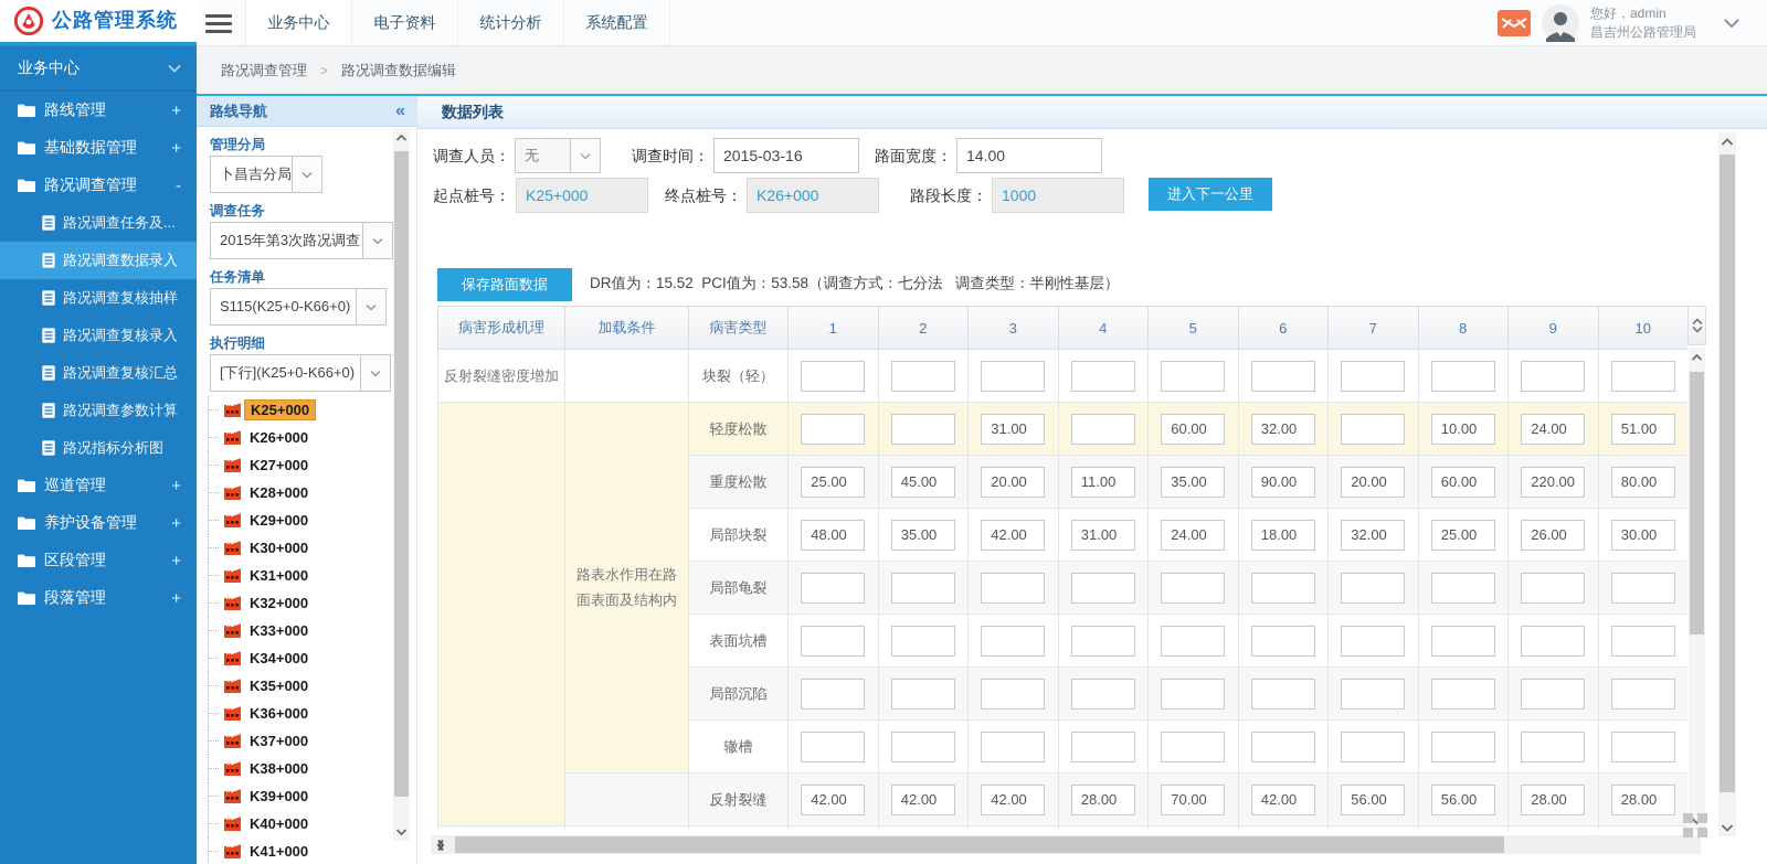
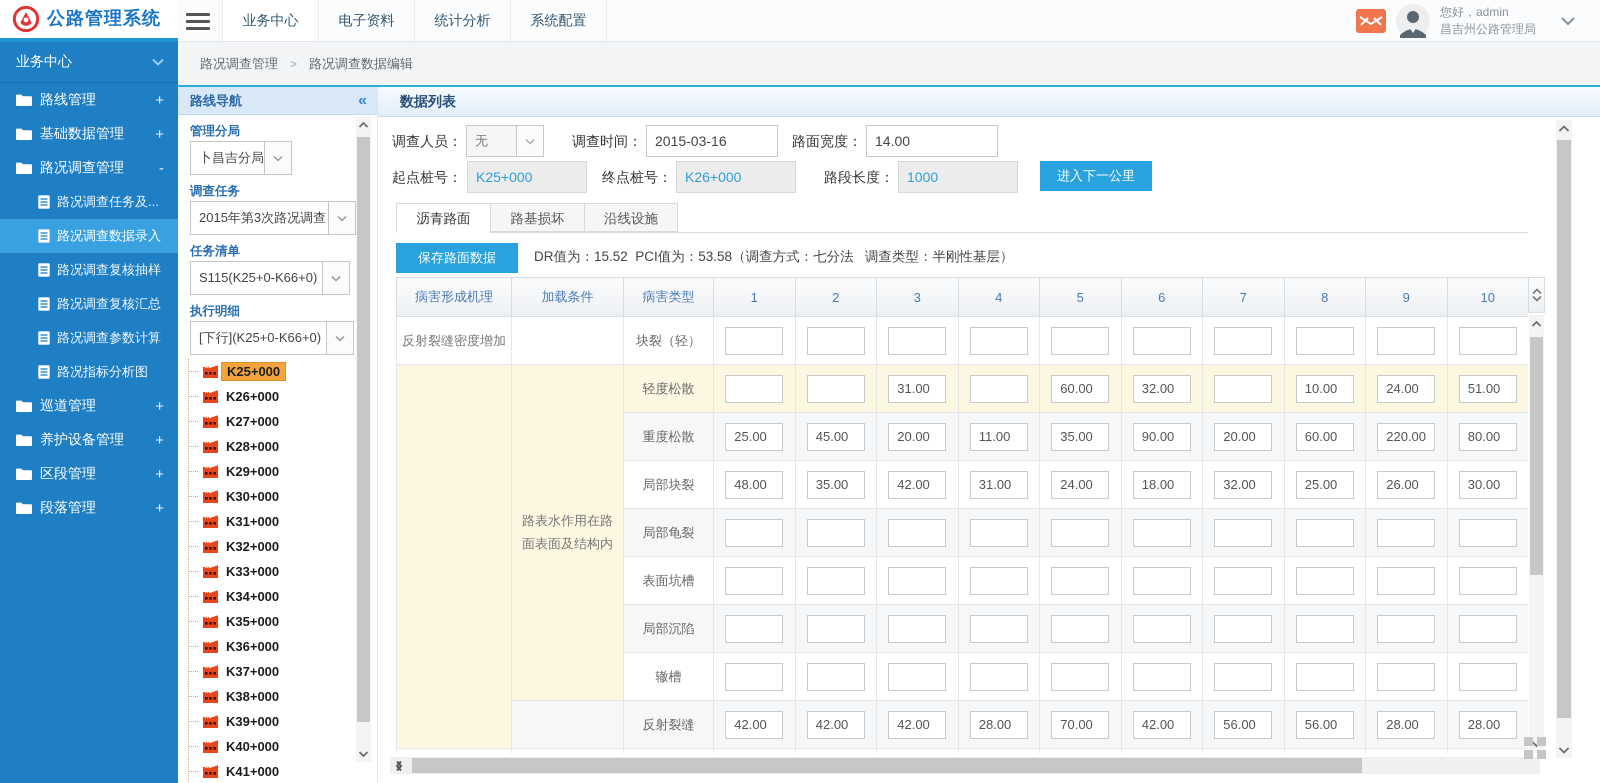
  公路管理系统
  业务中心
  电子资料
  统计分析
  系统配置
  您好，admin
  昌吉州公路管理局
  业务中心
  路线管理
  +
  基础数据管理
  +
  路况调查管理
  -
  路况调查任务及...
  路况调查数据录入
  路况调查复核抽样
- 路况调查复核录入
  路况调查复核汇总
  路况调查参数计算
  路况指标分析图
  巡道管理
  +
  养护设备管理
  +
  区段管理
  +
  段落管理
  +
  路况调查管理
  >
  路况调查数据编辑
  路线导航
  «
  管理分局
  卜昌吉分局
  调查任务
  2015年第3次路况调查
  任务清单
  S115(K25+0-K66+0)
  执行明细
  [下行](K25+0-K66+0)
  K25+000
  K26+000
  K27+000
  K28+000
  K29+000
  K30+000
  K31+000
  K32+000
  K33+000
  K34+000
  K35+000
  K36+000
  K37+000
  K38+000
  K39+000
  K40+000
  K41+000
  数据列表
  调查人员：
  无
  调查时间：
  2015-03-16
  路面宽度：
  14.00
  起点桩号：
  K25+000
  终点桩号：
  K26+000
  路段长度：
  1000
  进入下一公里
+ 沥青路面
+ 路基损坏
+ 沿线设施
  保存路面数据
  DR值为：15.52 PCI值为：53.58（调查方式：七分法 调查类型：半刚性基层）
  病害形成机理	加载条件	病害类型	1	2	3	4	5	6	7	8	9	10
  反射裂缝密度增加		块裂（轻）
  	路表水作用在路面表面及结构内	轻度松散			31.00		60.00	32.00		10.00	24.00	51.00
  重度松散	25.00	45.00	20.00	11.00	35.00	90.00	20.00	60.00	220.00	80.00
  局部块裂	48.00	35.00	42.00	31.00	24.00	18.00	32.00	25.00	26.00	30.00
  局部龟裂
  表面坑槽
  局部沉陷
  辙槽
  	反射裂缝	42.00	42.00	42.00	28.00	70.00	42.00	56.00	56.00	28.00	28.00
